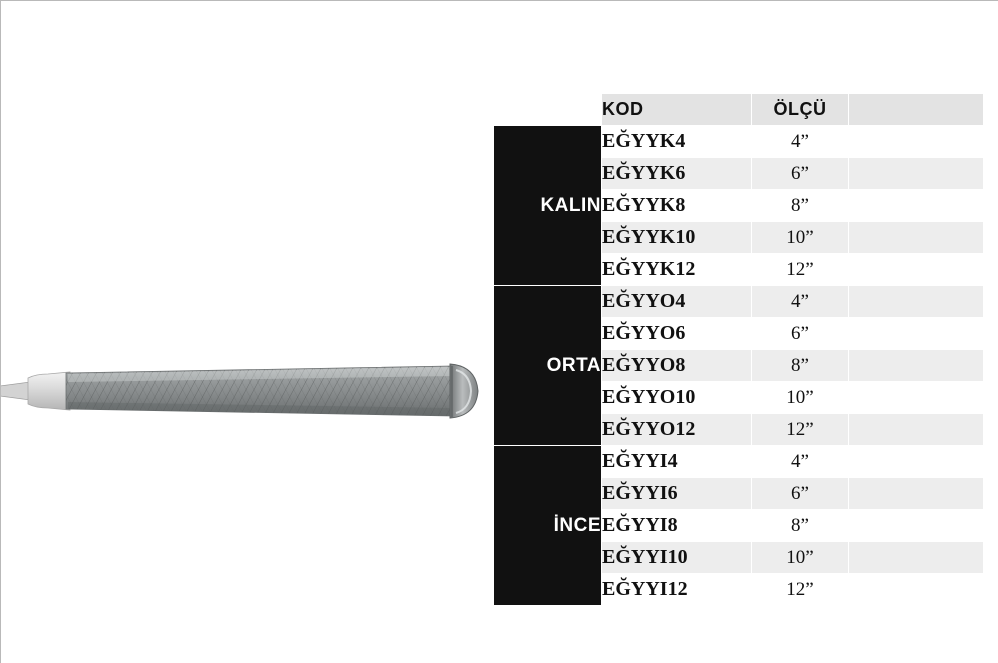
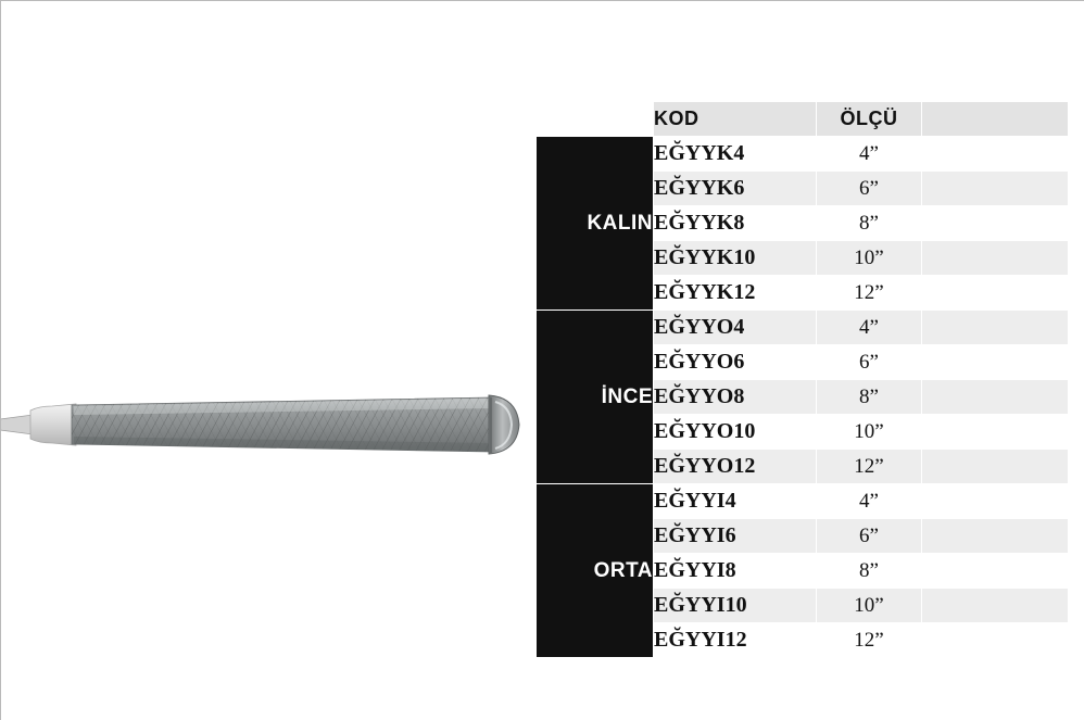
  	KOD	ÖLÇÜ
  KALIN	EĞYYK4	4”
  EĞYYK6	6”
  EĞYYK8	8”
  EĞYYK10	10”
  EĞYYK12	12”
- ORTA	EĞYYO4	4”
+ İNCE	EĞYYO4	4”
  EĞYYO6	6”
  EĞYYO8	8”
  EĞYYO10	10”
  EĞYYO12	12”
- İNCE	EĞYYI4	4”
+ ORTA	EĞYYI4	4”
  EĞYYI6	6”
  EĞYYI8	8”
  EĞYYI10	10”
  EĞYYI12	12”
